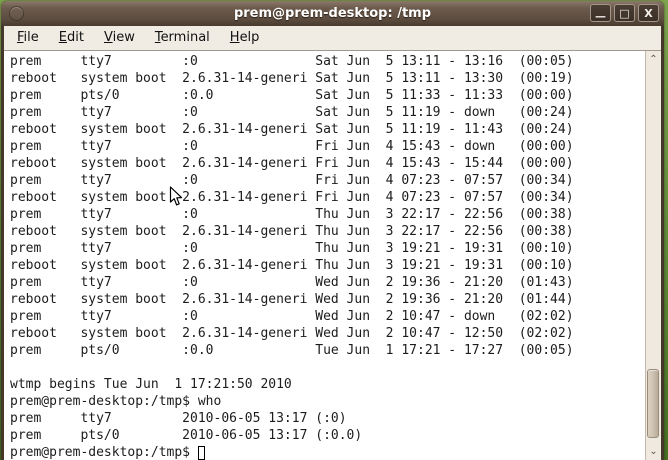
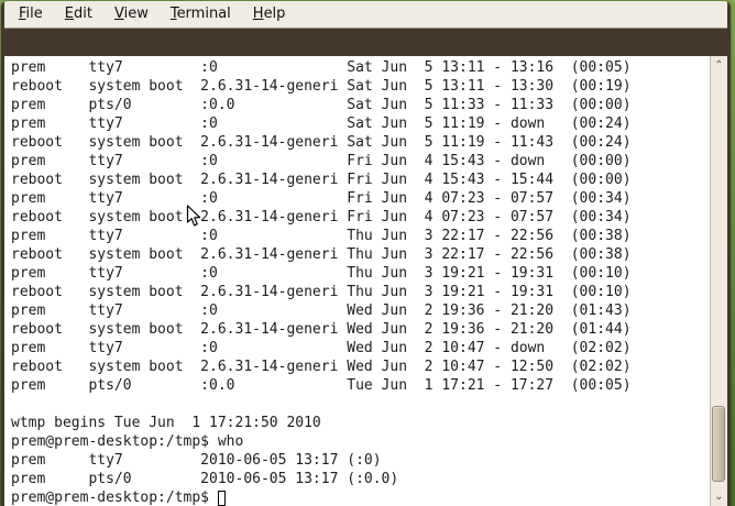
- prem@prem-desktop: /tmp
- —
- □
- X
  File
  Edit
  View
  Terminal
  Help
  prem tty7 :0 Sat Jun 5 13:11 - 13:16 (00:05)
  reboot system boot 2.6.31-14-generi Sat Jun 5 13:11 - 13:30 (00:19)
  prem pts/0 :0.0 Sat Jun 5 11:33 - 11:33 (00:00)
  prem tty7 :0 Sat Jun 5 11:19 - down (00:24)
  reboot system boot 2.6.31-14-generi Sat Jun 5 11:19 - 11:43 (00:24)
  prem tty7 :0 Fri Jun 4 15:43 - down (00:00)
  reboot system boot 2.6.31-14-generi Fri Jun 4 15:43 - 15:44 (00:00)
  prem tty7 :0 Fri Jun 4 07:23 - 07:57 (00:34)
  reboot system boot 2.6.31-14-generi Fri Jun 4 07:23 - 07:57 (00:34)
  prem tty7 :0 Thu Jun 3 22:17 - 22:56 (00:38)
  reboot system boot 2.6.31-14-generi Thu Jun 3 22:17 - 22:56 (00:38)
  prem tty7 :0 Thu Jun 3 19:21 - 19:31 (00:10)
  reboot system boot 2.6.31-14-generi Thu Jun 3 19:21 - 19:31 (00:10)
  prem tty7 :0 Wed Jun 2 19:36 - 21:20 (01:43)
  reboot system boot 2.6.31-14-generi Wed Jun 2 19:36 - 21:20 (01:44)
  prem tty7 :0 Wed Jun 2 10:47 - down (02:02)
  reboot system boot 2.6.31-14-generi Wed Jun 2 10:47 - 12:50 (02:02)
  prem pts/0 :0.0 Tue Jun 1 17:21 - 17:27 (00:05)
  wtmp begins Tue Jun 1 17:21:50 2010
  prem@prem-desktop:/tmp$ who
  prem tty7 2010-06-05 13:17 (:0)
  prem pts/0 2010-06-05 13:17 (:0.0)
  prem@prem-desktop:/tmp$
  ⌃
  ⌄
